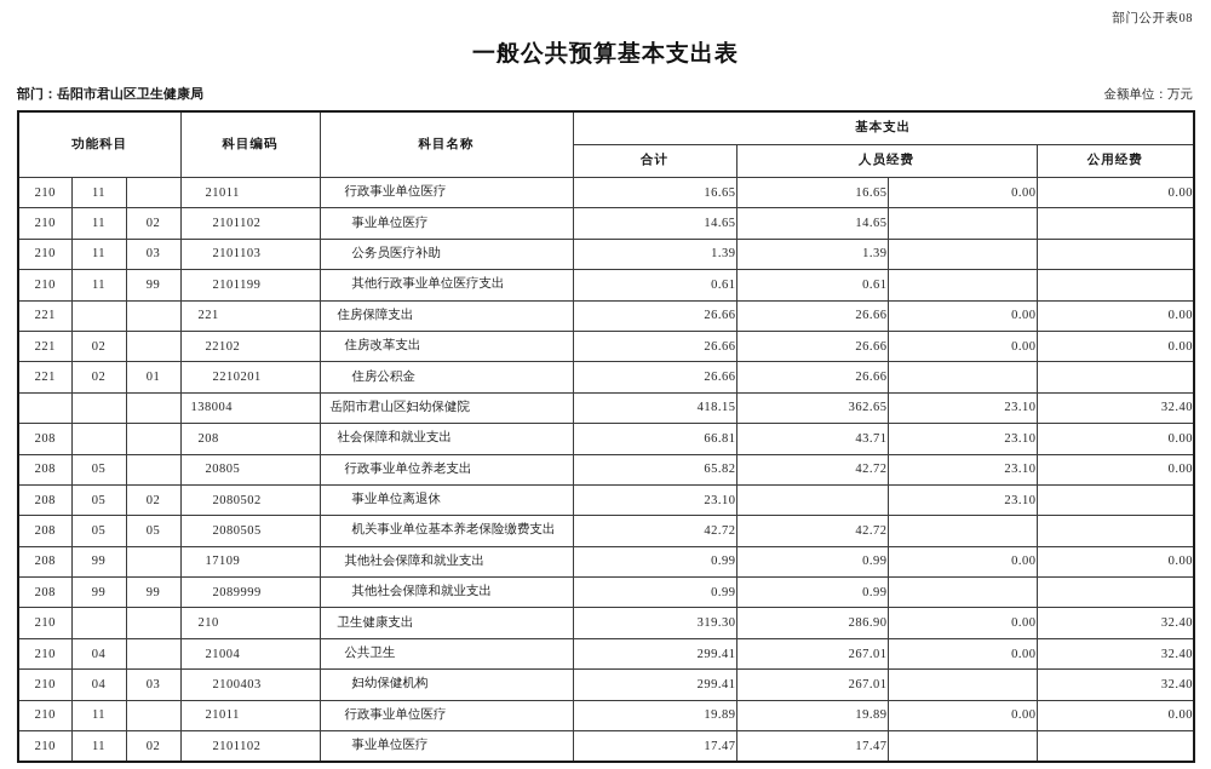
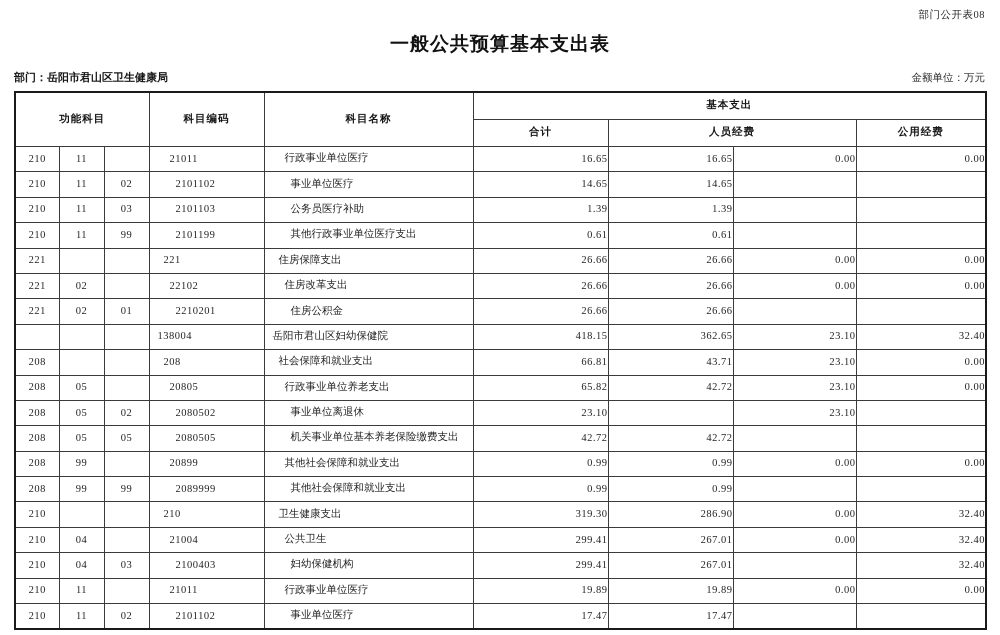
  部门公开表08
  一般公共预算基本支出表
  部门：岳阳市君山区卫生健康局
  金额单位：万元
  功能科目	科目编码	科目名称	基本支出
  合计	人员经费	公用经费
  210	11		21011	行政事业单位医疗	16.65	16.65	0.00	0.00
  210	11	02	2101102	事业单位医疗	14.65	14.65
  210	11	03	2101103	公务员医疗补助	1.39	1.39
  210	11	99	2101199	其他行政事业单位医疗支出	0.61	0.61
  221			221	住房保障支出	26.66	26.66	0.00	0.00
  221	02		22102	住房改革支出	26.66	26.66	0.00	0.00
  221	02	01	2210201	住房公积金	26.66	26.66
  			138004	岳阳市君山区妇幼保健院	418.15	362.65	23.10	32.40
  208			208	社会保障和就业支出	66.81	43.71	23.10	0.00
  208	05		20805	行政事业单位养老支出	65.82	42.72	23.10	0.00
  208	05	02	2080502	事业单位离退休	23.10		23.10
  208	05	05	2080505	机关事业单位基本养老保险缴费支出	42.72	42.72
- 208	99		17109	其他社会保障和就业支出	0.99	0.99	0.00	0.00
+ 208	99		20899	其他社会保障和就业支出	0.99	0.99	0.00	0.00
  208	99	99	2089999	其他社会保障和就业支出	0.99	0.99
  210			210	卫生健康支出	319.30	286.90	0.00	32.40
  210	04		21004	公共卫生	299.41	267.01	0.00	32.40
  210	04	03	2100403	妇幼保健机构	299.41	267.01		32.40
  210	11		21011	行政事业单位医疗	19.89	19.89	0.00	0.00
  210	11	02	2101102	事业单位医疗	17.47	17.47
